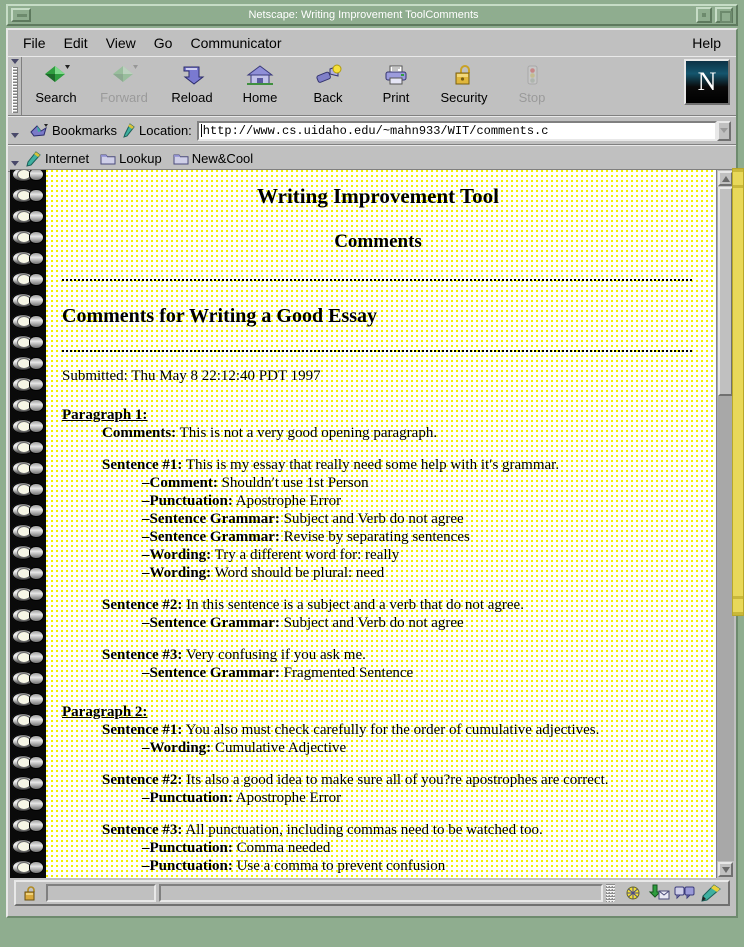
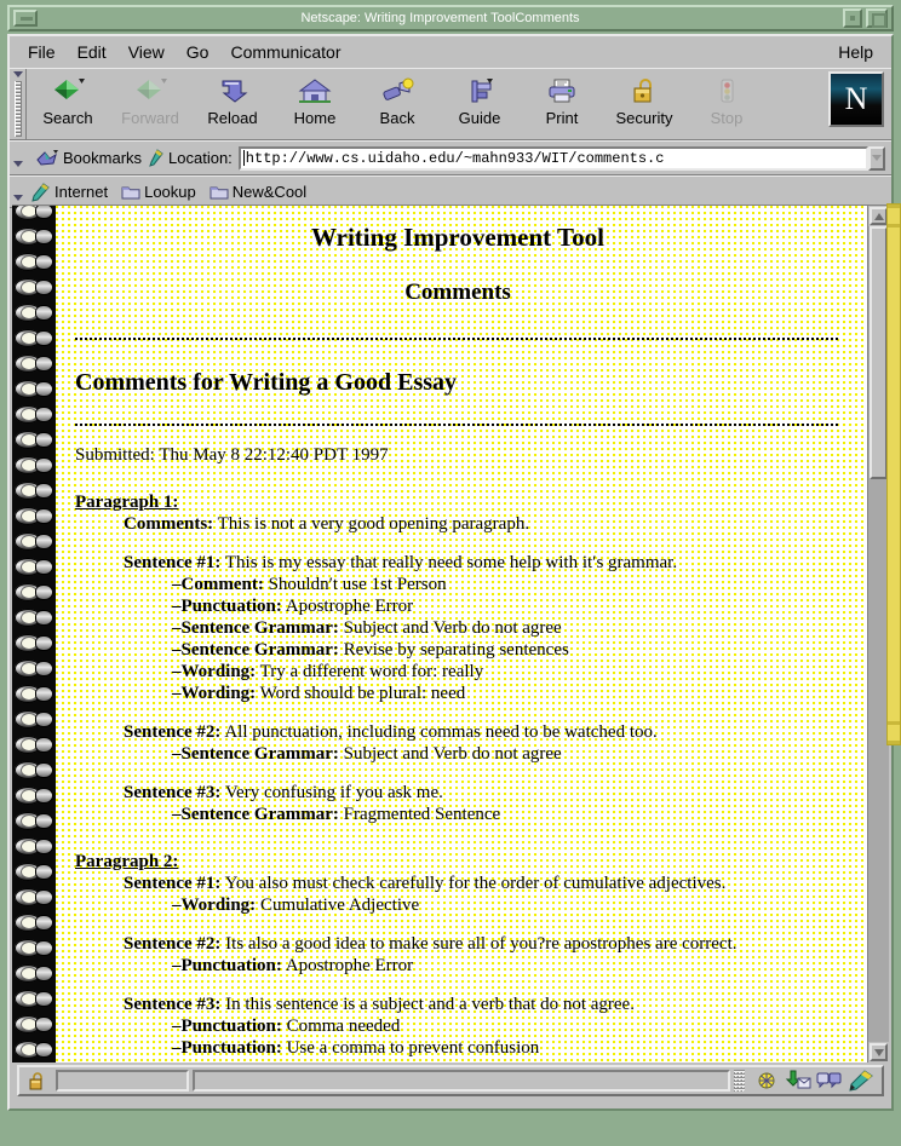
  Netscape: Writing Improvement ToolComments
  File
  Edit
  View
  Go
  Communicator
  Help
  Search
  Forward
  Reload
  Home
  Back
+ Guide
  Print
  Security
  Stop
  N
  Bookmarks
  Location:
  http://www.cs.uidaho.edu/~mahn933/WIT/comments.c
  Internet
  Lookup
  New&Cool
  Writing Improvement Tool
  Comments
  Comments for Writing a Good Essay
  Submitted: Thu May 8 22:12:40 PDT 1997
  Paragraph 1:
  Comments: This is not a very good opening paragraph.
  Sentence #1: This is my essay that really need some help with it′s grammar.
  –Comment: Shouldn′t use 1st Person
  –Punctuation: Apostrophe Error
  –Sentence Grammar: Subject and Verb do not agree
  –Sentence Grammar: Revise by separating sentences
  –Wording: Try a different word for: really
  –Wording: Word should be plural: need
- Sentence #2: In this sentence is a subject and a verb that do not agree.
+ Sentence #2: All punctuation, including commas need to be watched too.
  –Sentence Grammar: Subject and Verb do not agree
  Sentence #3: Very confusing if you ask me.
  –Sentence Grammar: Fragmented Sentence
  Paragraph 2:
  Sentence #1: You also must check carefully for the order of cumulative adjectives.
  –Wording: Cumulative Adjective
  Sentence #2: Its also a good idea to make sure all of you?re apostrophes are correct.
  –Punctuation: Apostrophe Error
- Sentence #3: All punctuation, including commas need to be watched too.
+ Sentence #3: In this sentence is a subject and a verb that do not agree.
  –Punctuation: Comma needed
  –Punctuation: Use a comma to prevent confusion
